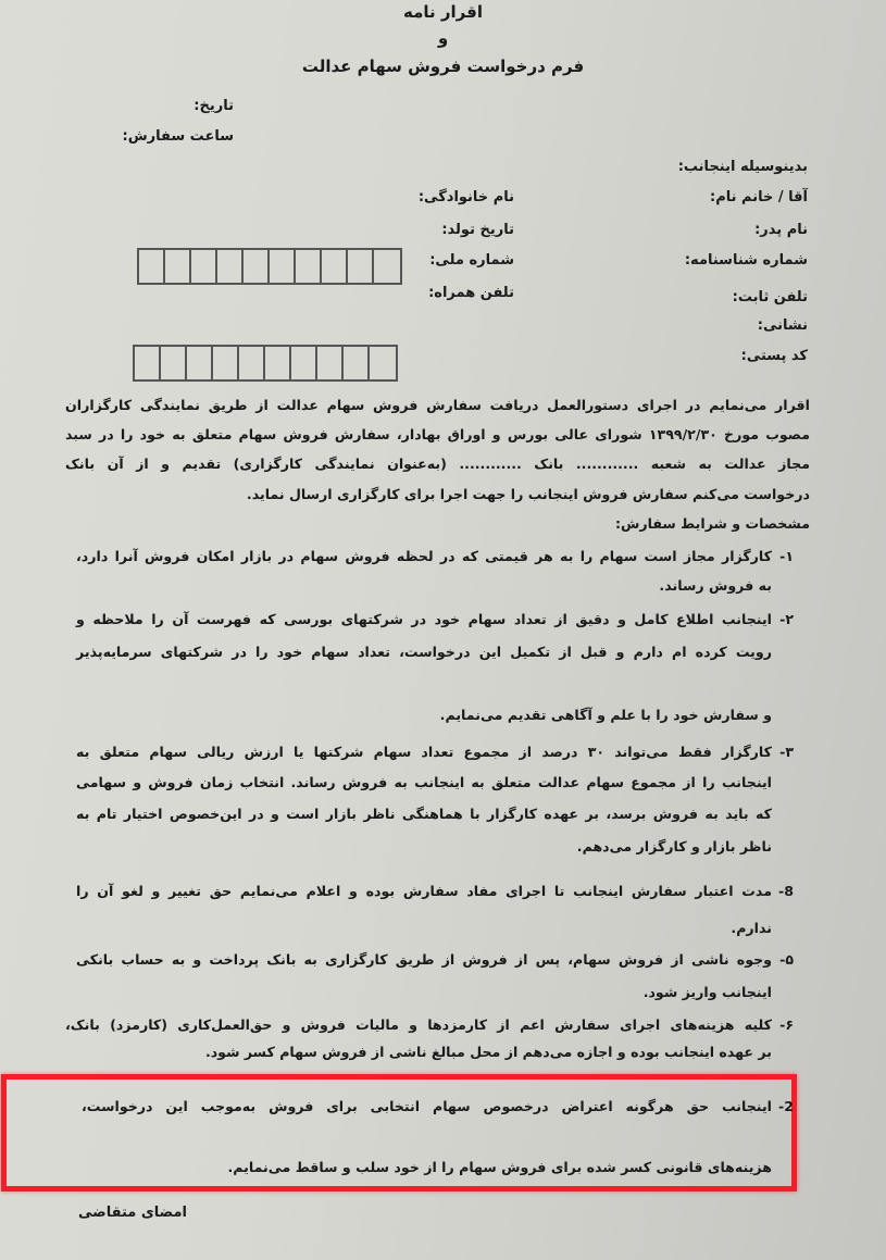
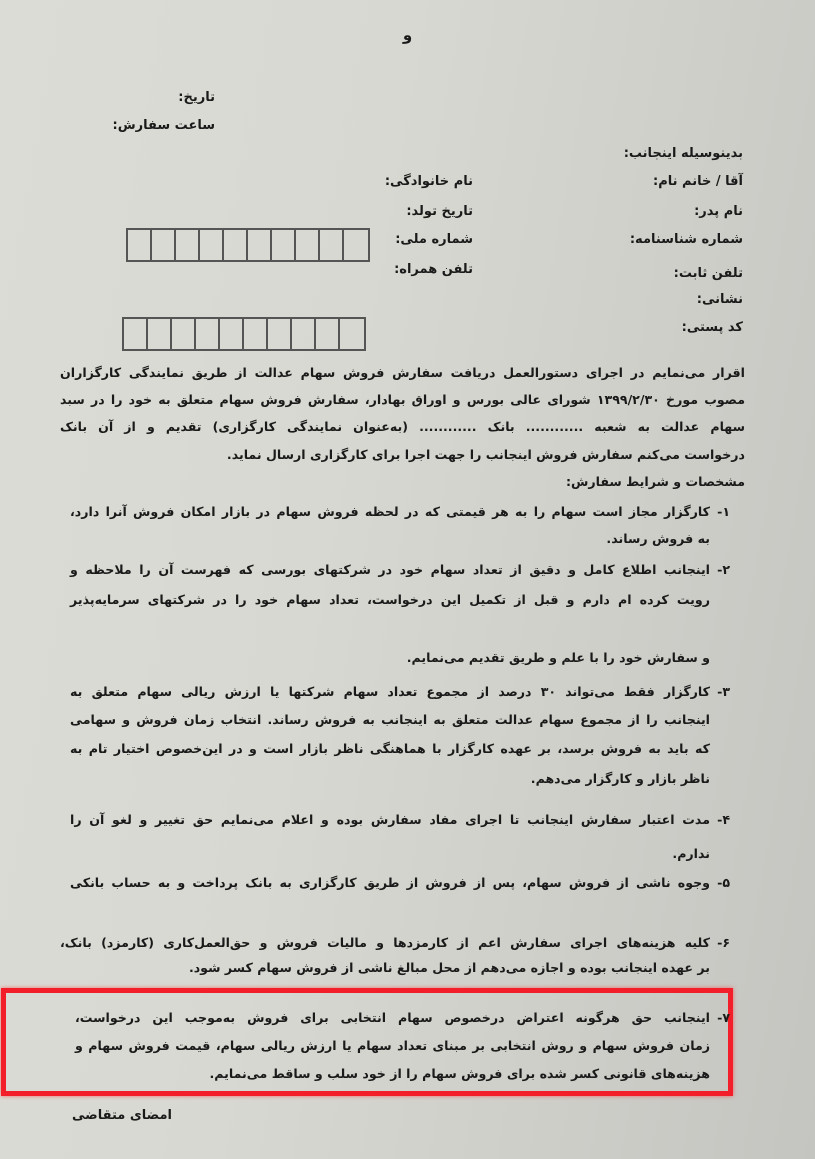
- اقرار نامه
  و
- فرم درخواست فروش سهام عدالت
  تاریخ:
  ساعت سفارش:
  بدینوسیله اینجانب:
  آقا / خانم نام:
  نام پدر:
  شماره شناسنامه:
  تلفن ثابت:
  نشانی:
  کد پستی:
  نام خانوادگی:
  تاریخ تولد:
  شماره ملی:
  تلفن همراه:
  اقرار می‌نمایم در اجرای دستورالعمل دریافت سفارش فروش سهام عدالت از طریق نمایندگی کارگزاران
  مصوب مورخ ۱۳۹۹/۲/۳۰ شورای عالی بورس و اوراق بهادار، سفارش فروش سهام متعلق به خود را در سبد
- مجاز عدالت به شعبه ............ بانک ............ (به‌عنوان نمایندگی کارگزاری) تقدیم و از آن بانک
+ سهام عدالت به شعبه ............ بانک ............ (به‌عنوان نمایندگی کارگزاری) تقدیم و از آن بانک
  درخواست می‌کنم سفارش فروش اینجانب را جهت اجرا برای کارگزاری ارسال نماید.
  مشخصات و شرایط سفارش:
  ۱-
  کارگزار مجاز است سهام را به هر قیمتی که در لحظه فروش سهام در بازار امکان فروش آنرا دارد،
  به فروش رساند.
  ۲-
  اینجانب اطلاع کامل و دقیق از تعداد سهام خود در شرکتهای بورسی که فهرست آن را ملاحظه و
  رویت کرده ام دارم و قبل از تکمیل این درخواست، تعداد سهام خود را در شرکتهای سرمایه‌پذیر
- و سفارش خود را با علم و آگاهی تقدیم می‌نمایم.
+ و سفارش خود را با علم و طریق تقدیم می‌نمایم.
  ۳-
  کارگزار فقط می‌تواند ۳۰ درصد از مجموع تعداد سهام شرکتها یا ارزش ریالی سهام متعلق به
  اینجانب را از مجموع سهام عدالت متعلق به اینجانب به فروش رساند. انتخاب زمان فروش و سهامی
  که باید به فروش برسد، بر عهده کارگزار با هماهنگی ناظر بازار است و در این‌خصوص اختیار تام به
  ناظر بازار و کارگزار می‌دهم.
- 8-
+ ۴-
  مدت اعتبار سفارش اینجانب تا اجرای مفاد سفارش بوده و اعلام می‌نمایم حق تغییر و لغو آن را
  ندارم.
  ۵-
  وجوه ناشی از فروش سهام، پس از فروش از طریق کارگزاری به بانک پرداخت و به حساب بانکی
- اینجانب واریز شود.
  ۶-
  کلیه هزینه‌های اجرای سفارش اعم از کارمزدها و مالیات فروش و حق‌العمل‌کاری (کارمزد) بانک،
  بر عهده اینجانب بوده و اجازه می‌دهم از محل مبالغ ناشی از فروش سهام کسر شود.
- 2-
+ ۷-
  اینجانب حق هرگونه اعتراض درخصوص سهام انتخابی برای فروش به‌موجب این درخواست،
+ زمان فروش سهام و روش انتخابی بر مبنای تعداد سهام یا ارزش ریالی سهام، قیمت فروش سهام و
  هزینه‌های قانونی کسر شده برای فروش سهام را از خود سلب و ساقط می‌نمایم.
  امضای متقاضی
